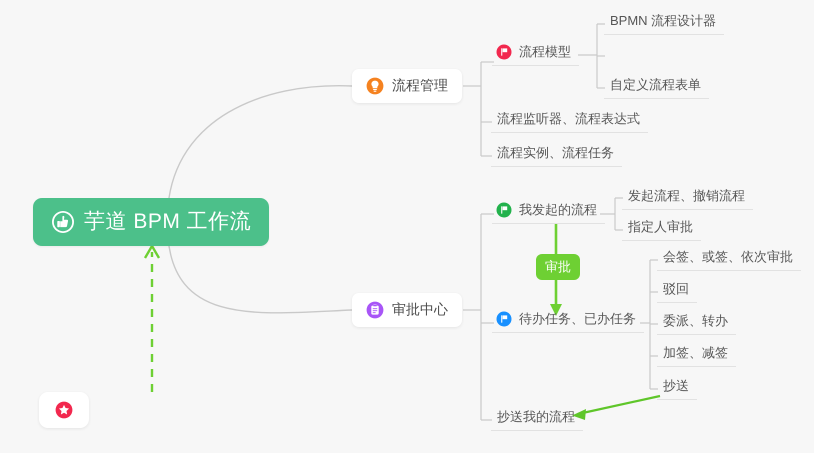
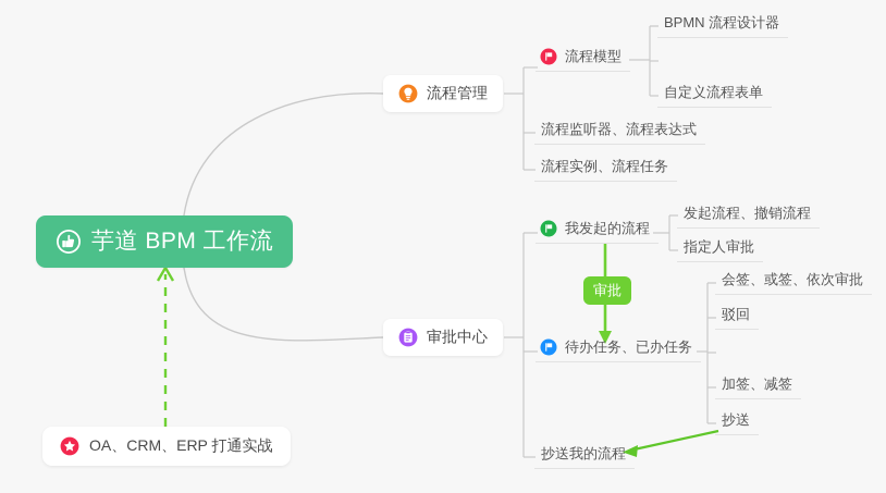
  芋道 BPM 工作流
  流程管理
  流程模型
  BPMN 流程设计器
  自定义流程表单
  流程监听器、流程表达式
  流程实例、流程任务
  审批中心
  我发起的流程
  发起流程、撤销流程
  指定人审批
  待办任务、已办任务
  会签、或签、依次审批
  驳回
- 委派、转办
  加签、减签
  抄送
  抄送我的流程
  审批
+ OA、CRM、ERP 打通实战
